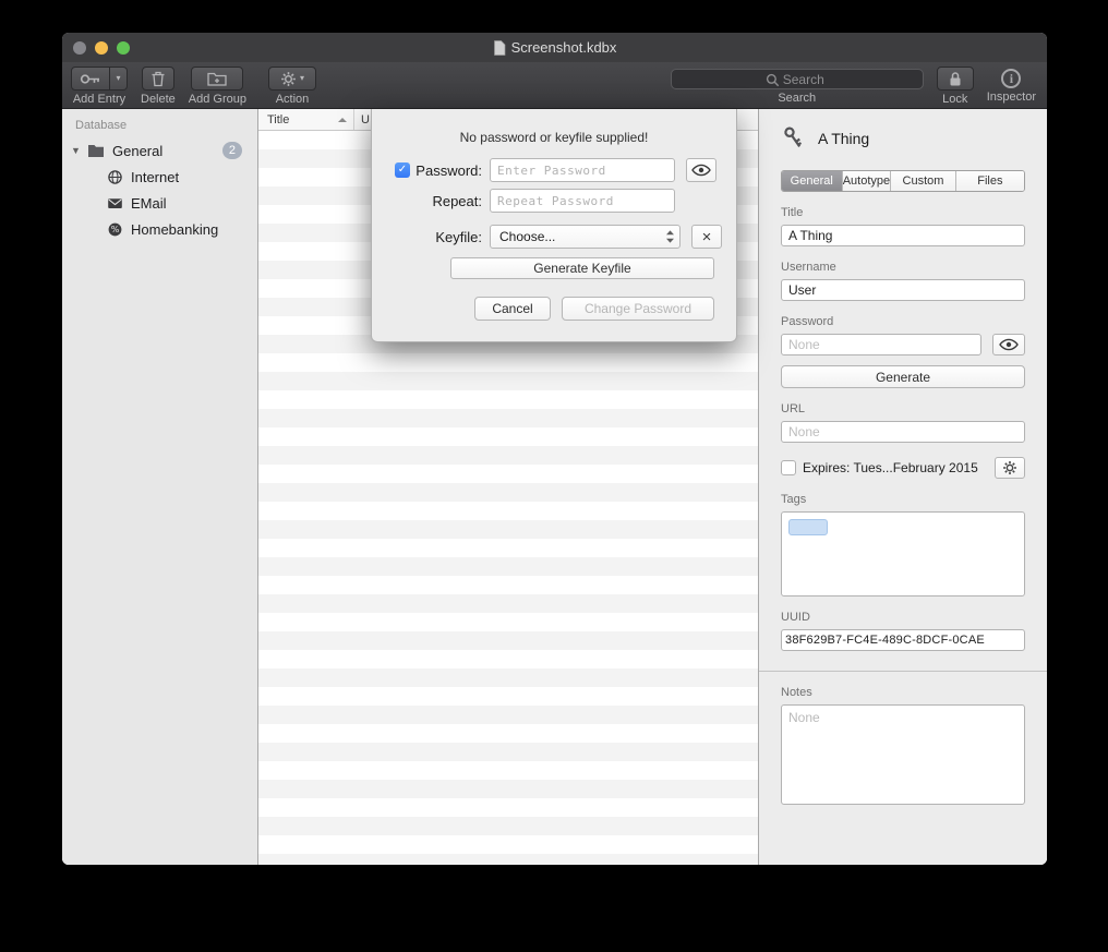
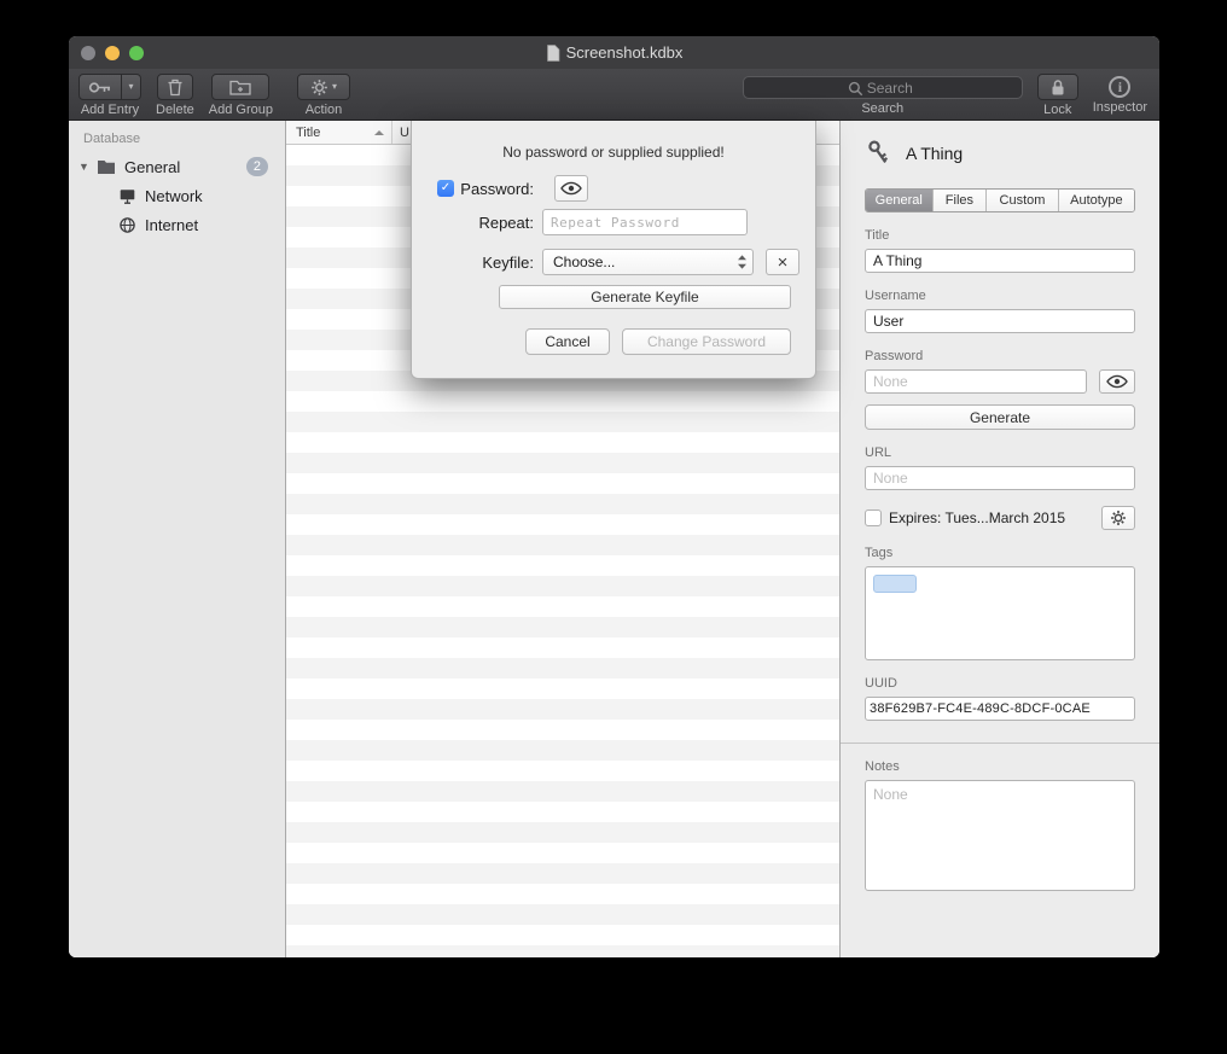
  Screenshot.kdbx
  ▾
  Add Entry
  Delete
  Add Group
  ▾
  Action
  Search
  Search
  Lock
  i
  Inspector
  Database
  ▼
  General
  2
+ Network
  Internet
- EMail
- %
- Homebanking
  Title
  U
  A Thing
  General
- Autotype
+ Files
  Custom
- Files
+ Autotype
  Title
  A Thing
  Username
  User
  Password
  None
  Generate
  URL
  None
- Expires: Tues...February 2015
+ Expires: Tues...March 2015
  Tags
  UUID
  38F629B7-FC4E-489C-8DCF-0CAE
  Notes
  None
- No password or keyfile supplied!
+ No password or supplied supplied!
  ✓
  Password:
- Enter Password
  Repeat:
  Repeat Password
  Keyfile:
  Choose...
  ×
  Generate Keyfile
  Cancel
  Change Password
